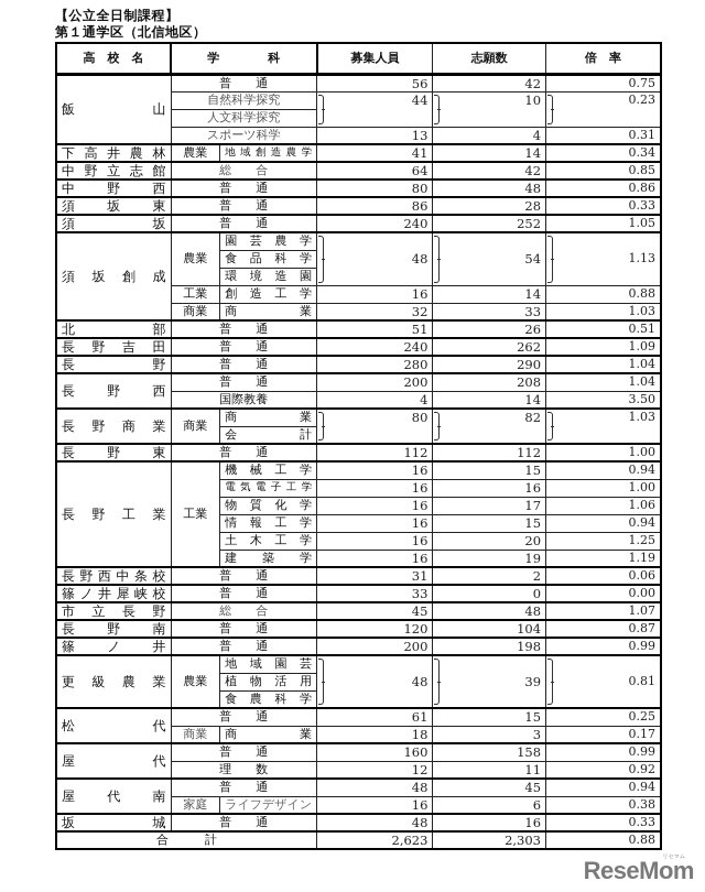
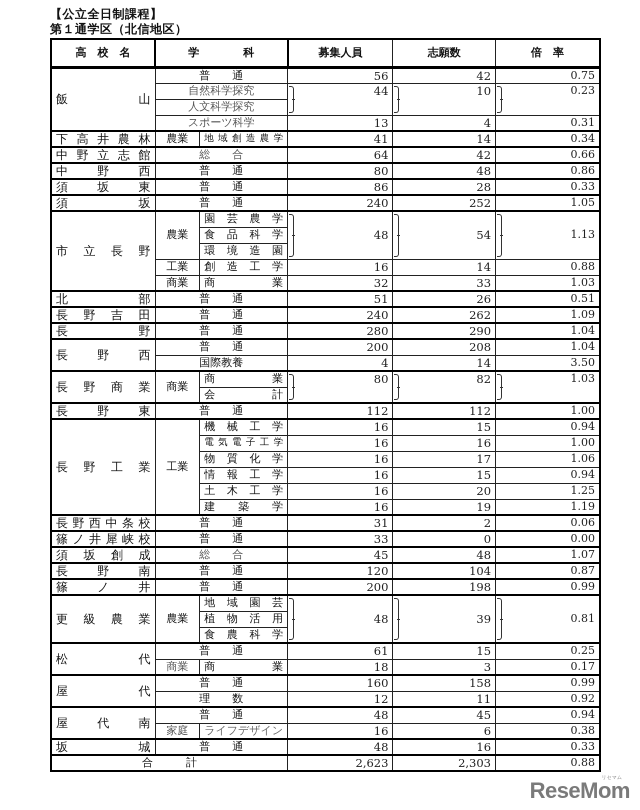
  【公立全日制課程】
  第１通学区（北信地区）
  高 校 名	学 科	募集人員	志願数	倍 率
  飯 山	普 通	56	42	0.75
  自然科学探究	44	10	0.23
  人文科学探究
  スポーツ科学	13	4	0.31
  下高井農林	農業	地域創造農学	41	14	0.34
- 中野立志館	総 合	64	42	0.85
+ 中野立志館	総 合	64	42	0.66
  中 野 西	普 通	80	48	0.86
  須 坂 東	普 通	86	28	0.33
  須 坂	普 通	240	252	1.05
- 須坂創成	農業	園芸農学	48	54	1.13
+ 市立長野	農業	園芸農学	48	54	1.13
  食品科学
  環境造園
  工業	創造工学	16	14	0.88
  商業	商 業	32	33	1.03
  北 部	普 通	51	26	0.51
  長野吉田	普 通	240	262	1.09
  長 野	普 通	280	290	1.04
  長 野 西	普 通	200	208	1.04
  国際教養	4	14	3.50
  長野商業	商業	商 業	80	82	1.03
  会 計
  長 野 東	普 通	112	112	1.00
  長野工業	工業	機械工学	16	15	0.94
  電気電子工学	16	16	1.00
  物質化学	16	17	1.06
  情報工学	16	15	0.94
  土木工学	16	20	1.25
  建 築 学	16	19	1.19
  長野西中条校	普 通	31	2	0.06
  篠ノ井犀峡校	普 通	33	0	0.00
- 市立長野	総 合	45	48	1.07
+ 須坂創成	総 合	45	48	1.07
  長 野 南	普 通	120	104	0.87
  篠 ノ 井	普 通	200	198	0.99
  更級農業	農業	地域園芸	48	39	0.81
  植物活用
  食農科学
  松 代	普 通	61	15	0.25
  商業	商 業	18	3	0.17
  屋 代	普 通	160	158	0.99
  理 数	12	11	0.92
  屋 代 南	普 通	48	45	0.94
  家庭	ライフデザイン	16	6	0.38
  坂 城	普 通	48	16	0.33
  合 計	2,623	2,303	0.88
  ReseMom
